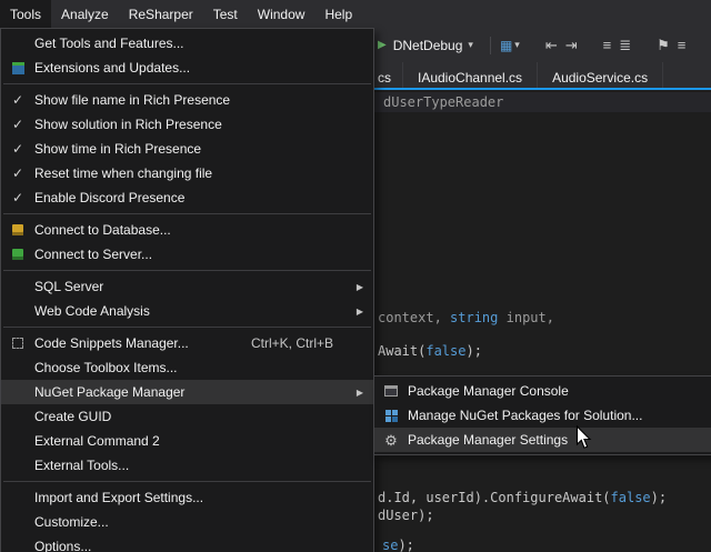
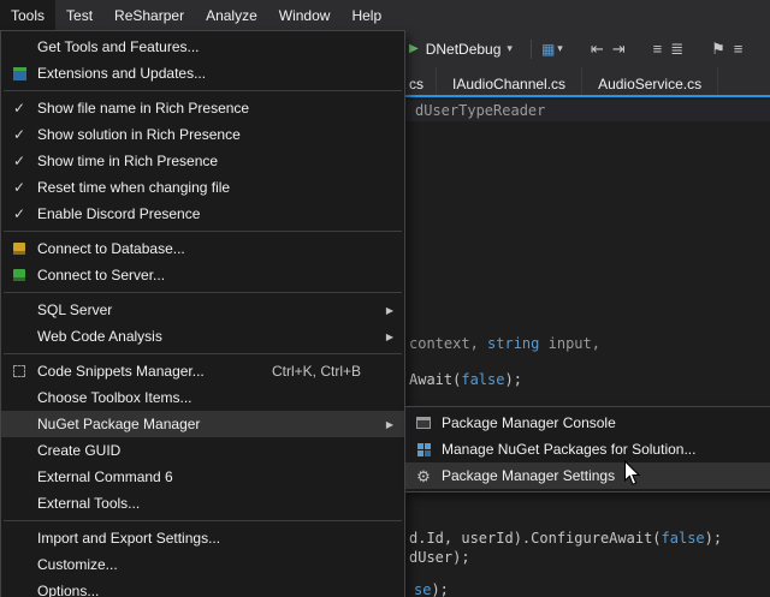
  context, string input,
  Await(false);
  d.Id, userId).ConfigureAwait(false);
  dUser);
  se);
  ▶
  DNetDebug
  ▾
  ▦
  ▾
  ⇤
  ⇥
  ≡
  ≣
  ⚑
  ≡
  cs
  IAudioChannel.cs
  AudioService.cs
  dUserTypeReader
  Tools
- Analyze
+ Test
  ReSharper
- Test
+ Analyze
  Window
  Help
  Get Tools and Features...
  Extensions and Updates...
  ✓
  Show file name in Rich Presence
  ✓
  Show solution in Rich Presence
  ✓
  Show time in Rich Presence
  ✓
  Reset time when changing file
  ✓
  Enable Discord Presence
  Connect to Database...
  Connect to Server...
  SQL Server
  ▶
  Web Code Analysis
  ▶
  Code Snippets Manager...
  Ctrl+K, Ctrl+B
  Choose Toolbox Items...
  NuGet Package Manager
  ▶
  Create GUID
- External Command 2
+ External Command 6
  External Tools...
  Import and Export Settings...
  Customize...
  Options...
  Package Manager Console
  Manage NuGet Packages for Solution...
  ⚙
  Package Manager Settings
